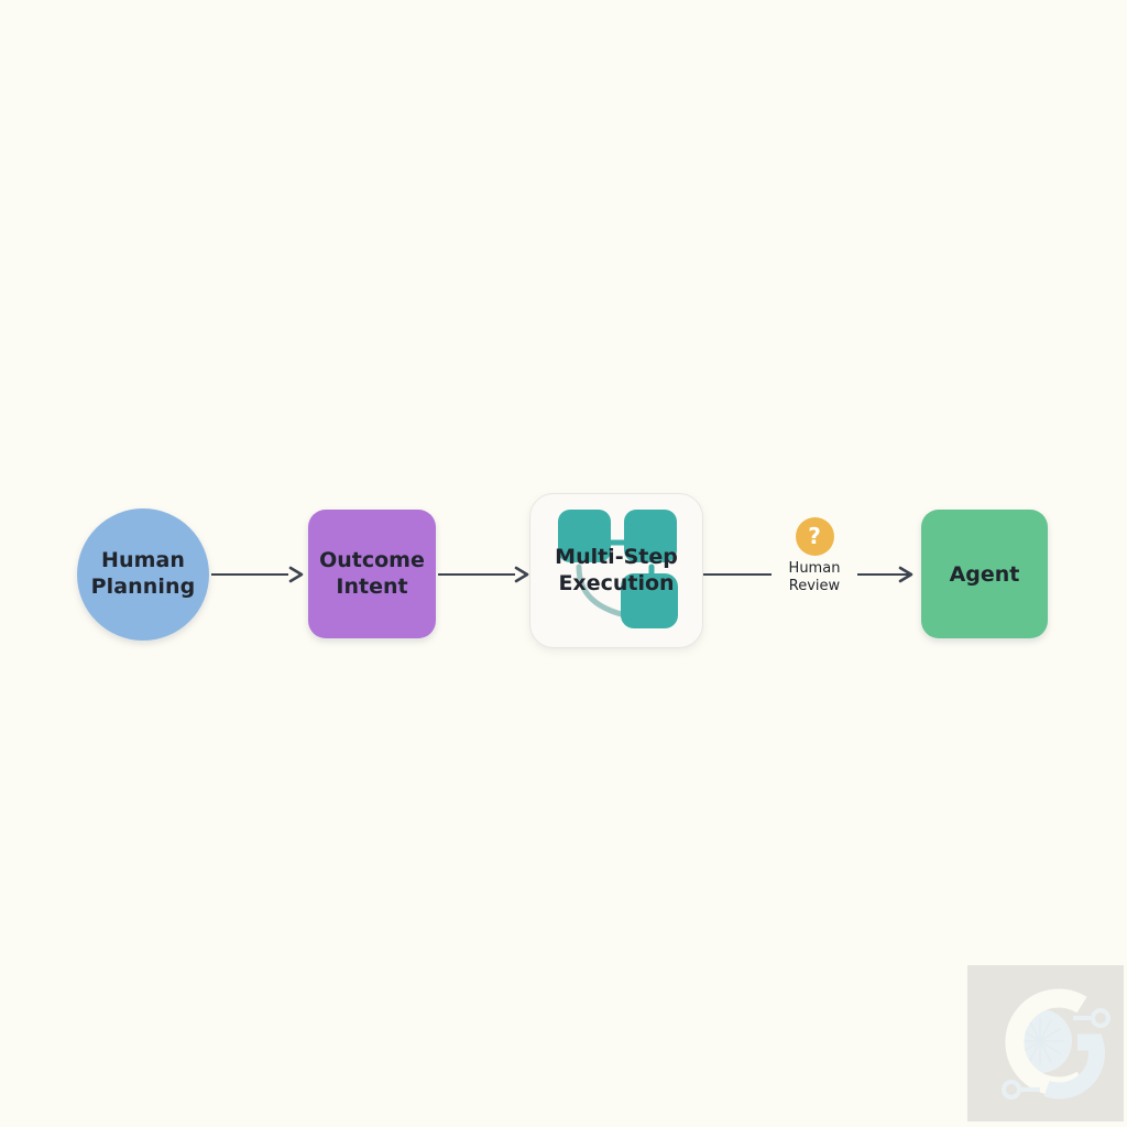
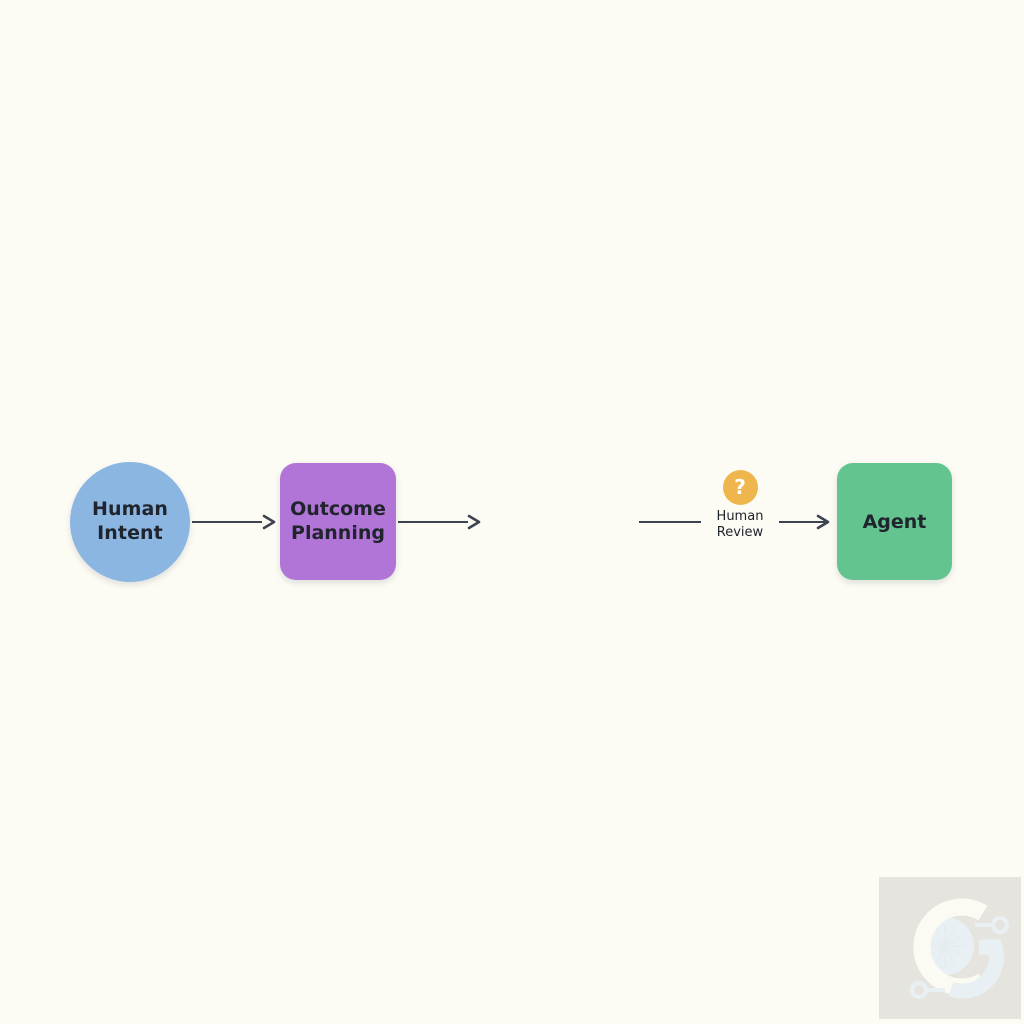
  Human
- Planning
+ Intent
  Outcome
- Intent
+ Planning
- Multi-Step
- Execution
  ?
  Human
  Review
  Agent
